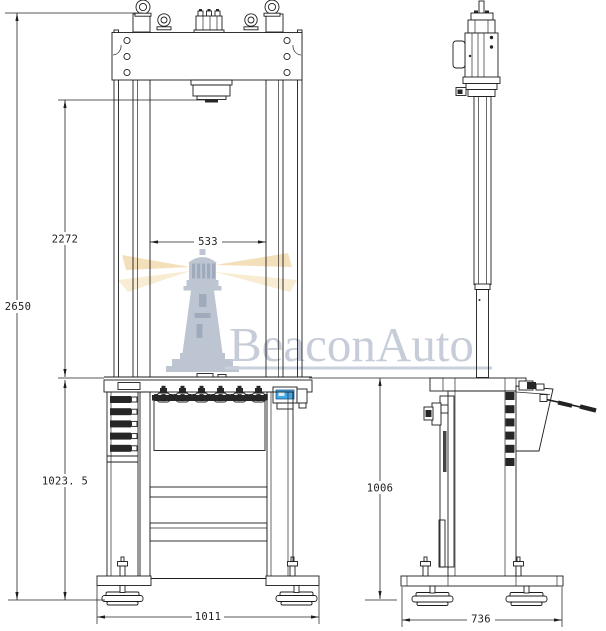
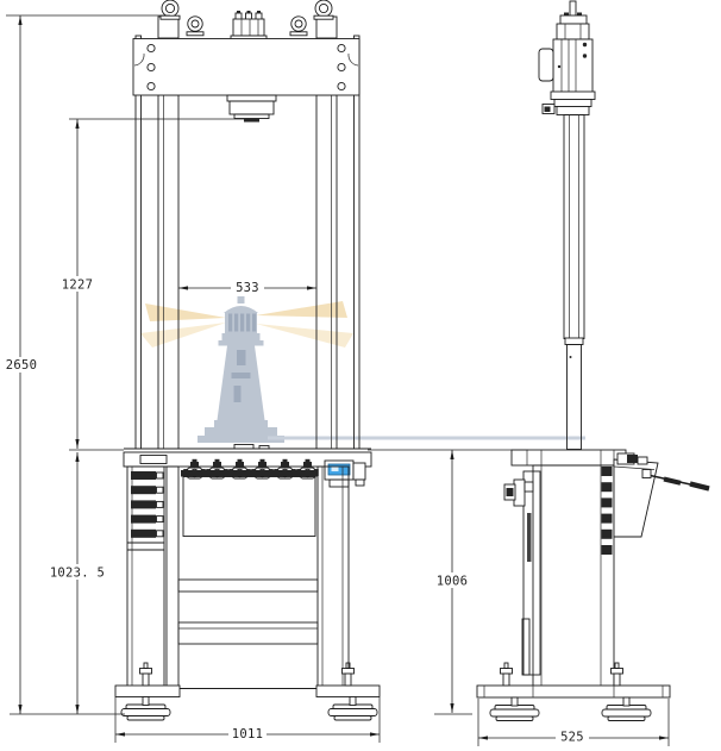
- BeaconAuto
  2650
- 2272
+ 1227
  1023. 5
  533
  1011
  1006
- 736
+ 525
